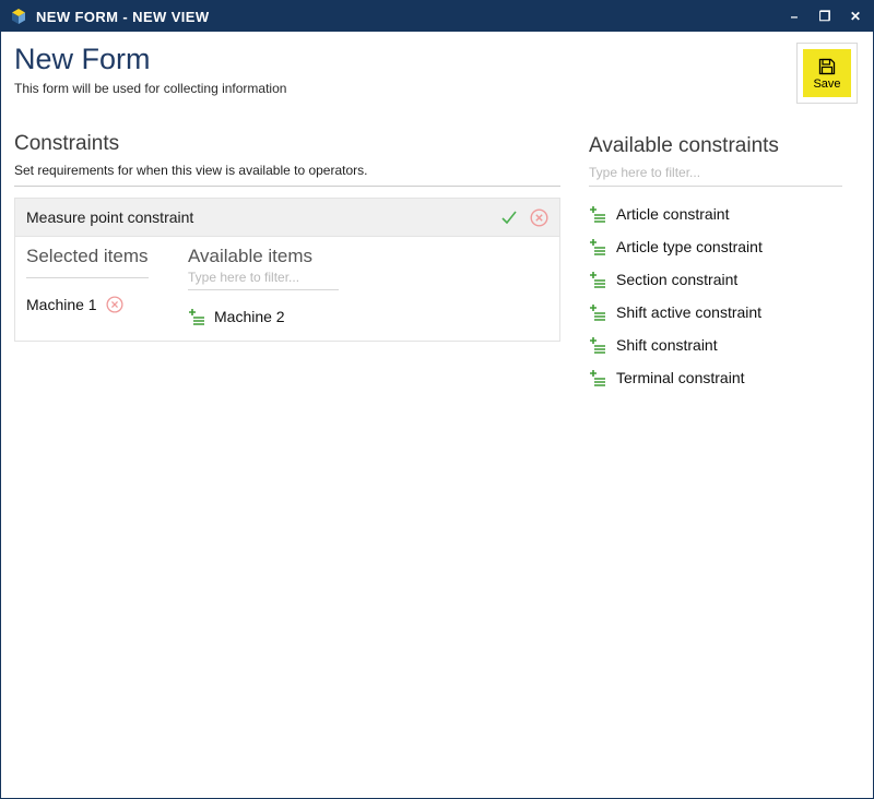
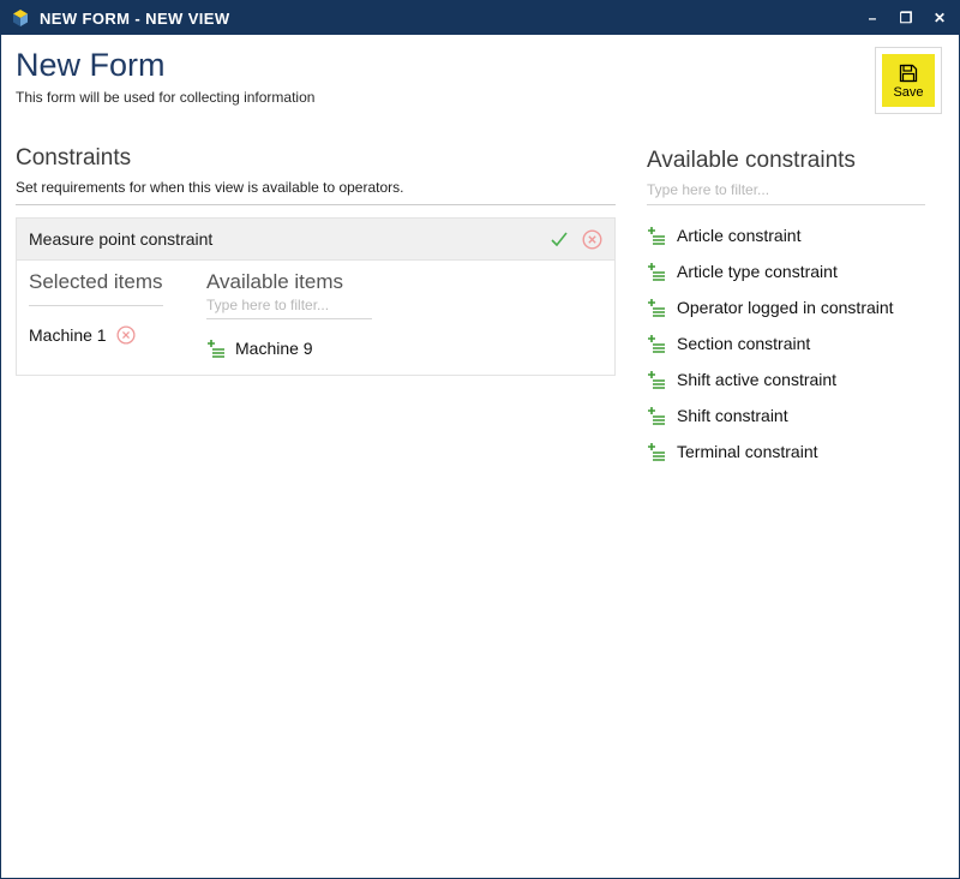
  NEW FORM - NEW VIEW
  –
  ❒
  ✕
  New Form
  This form will be used for collecting information
  Save
  Constraints
  Set requirements for when this view is available to operators.
  Measure point constraint
  Selected items
  Machine 1
  Available items
  Type here to filter...
- Machine 2
+ Machine 9
  Available constraints
  Type here to filter...
  Article constraint
  Article type constraint
+ Operator logged in constraint
  Section constraint
  Shift active constraint
  Shift constraint
  Terminal constraint
